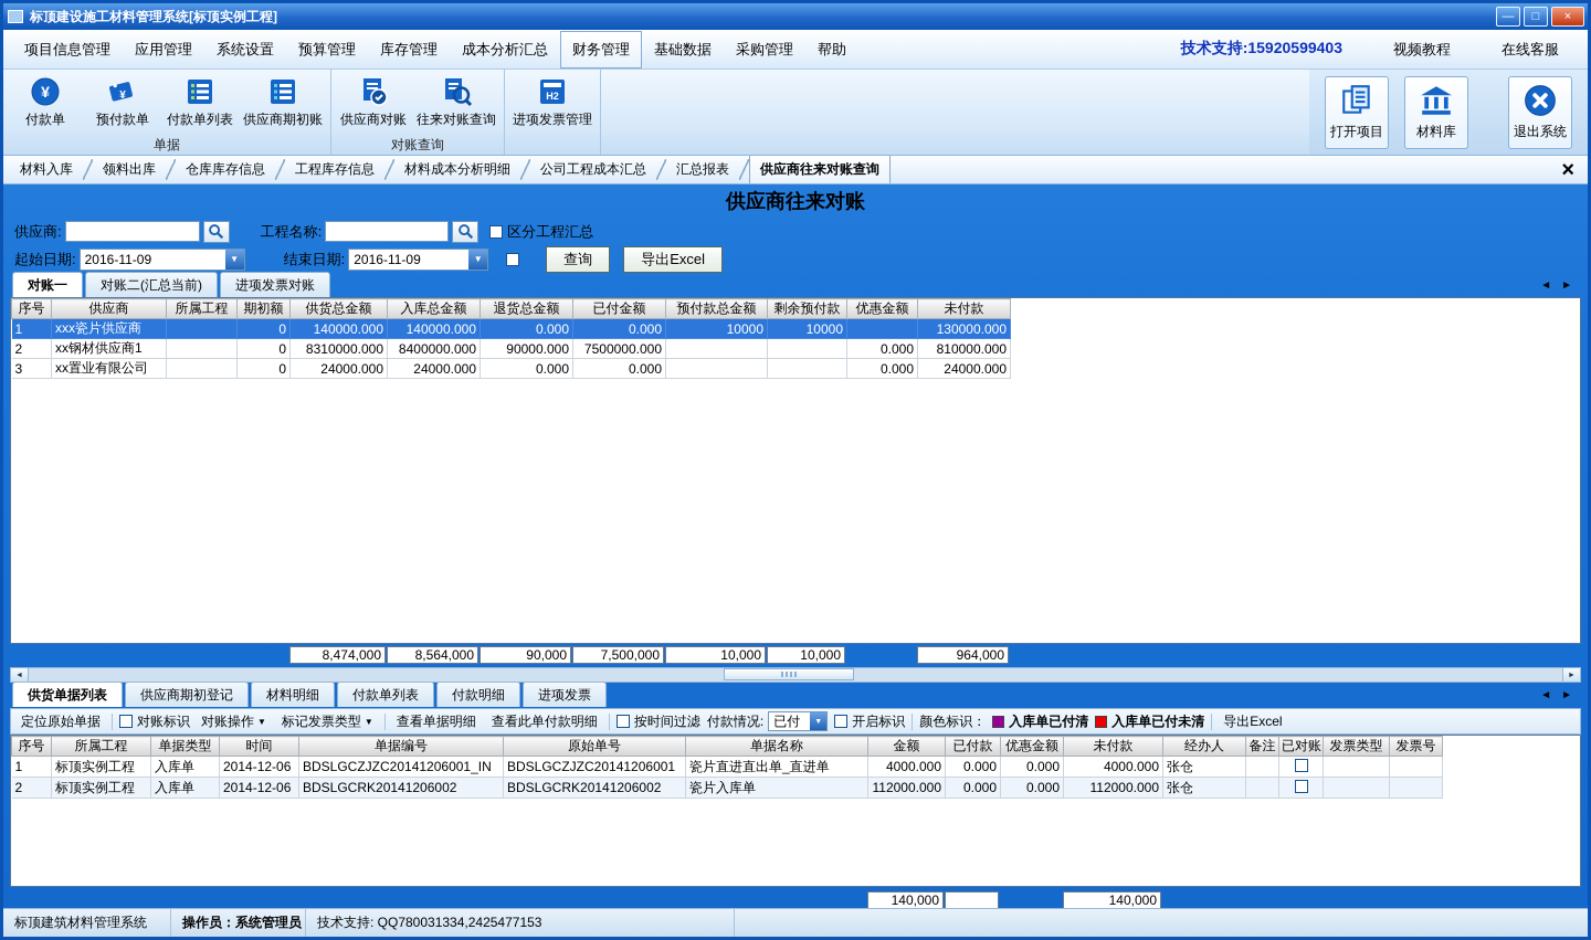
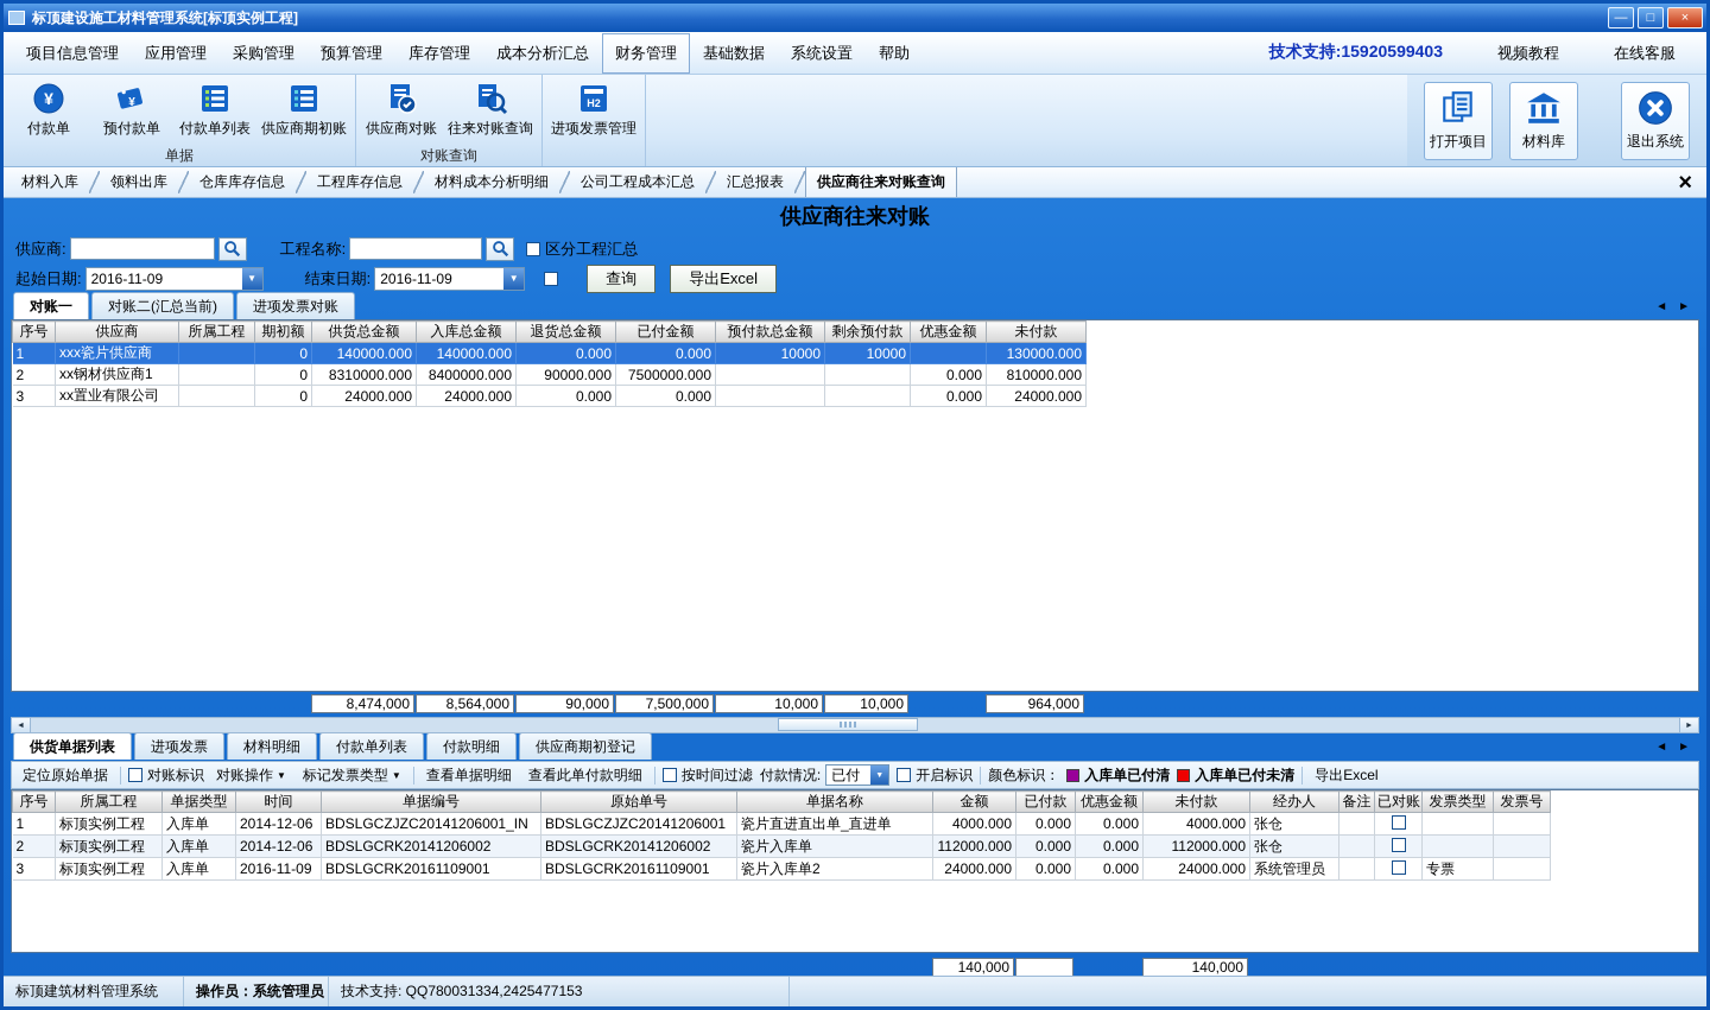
  标顶建设施工材料管理系统[标顶实例工程]
  —
  □
  ×
  项目信息管理
  应用管理
- 系统设置
+ 采购管理
  预算管理
  库存管理
  成本分析汇总
  财务管理
  基础数据
- 采购管理
+ 系统设置
  帮助
  技术支持:15920599403
  视频教程
  在线客服
  ¥
  付款单
  ¥
  预付款单
  付款单列表
  供应商期初账
  单据
  供应商对账
  往来对账查询
  对账查询
  H2
  进项发票管理
  打开项目
  材料库
  退出系统
  材料入库
  领料出库
  仓库库存信息
  工程库存信息
  材料成本分析明细
  公司工程成本汇总
  汇总报表
  供应商往来对账查询
  ×
  供应商往来对账
  供应商:
  工程名称:
  区分工程汇总
  起始日期:
  2016-11-09
  ▼
  结束日期:
  2016-11-09
  ▼
  查询
  导出Excel
  对账一
  对账二(汇总当前)
  进项发票对账
  ◄
  ►
  序号	供应商	所属工程	期初额	供货总金额	入库总金额	退货总金额	已付金额	预付款总金额	剩余预付款	优惠金额	未付款
  1	xxx瓷片供应商		0	140000.000	140000.000	0.000	0.000	10000	10000		130000.000
  2	xx钢材供应商1		0	8310000.000	8400000.000	90000.000	7500000.000			0.000	810000.000
  3	xx置业有限公司		0	24000.000	24000.000	0.000	0.000			0.000	24000.000
  8,474,000
  8,564,000
  90,000
  7,500,000
  10,000
  10,000
  964,000
  供货单据列表
- 供应商期初登记
+ 进项发票
  材料明细
  付款单列表
  付款明细
- 进项发票
+ 供应商期初登记
  ◄
  ►
  定位原始单据
  对账标识
  对账操作
  ▼
  标记发票类型
  ▼
  查看单据明细
  查看此单付款明细
  按时间过滤
  付款情况:
  已付
  开启标识
  颜色标识：
  入库单已付清
  入库单已付未清
  导出Excel
  序号	所属工程	单据类型	时间	单据编号	原始单号	单据名称	金额	已付款	优惠金额	未付款	经办人	备注	已对账	发票类型	发票号
  1	标顶实例工程	入库单	2014-12-06	BDSLGCZJZC20141206001_IN	BDSLGCZJZC20141206001	瓷片直进直出单_直进单	4000.000	0.000	0.000	4000.000	张仓
  2	标顶实例工程	入库单	2014-12-06	BDSLGCRK20141206002	BDSLGCRK20141206002	瓷片入库单	112000.000	0.000	0.000	112000.000	张仓
+ 3	标顶实例工程	入库单	2016-11-09	BDSLGCRK20161109001	BDSLGCRK20161109001	瓷片入库单2	24000.000	0.000	0.000	24000.000	系统管理员			专票
  140,000
  140,000
  标顶建筑材料管理系统
  操作员：系统管理员
  技术支持: QQ780031334,2425477153
